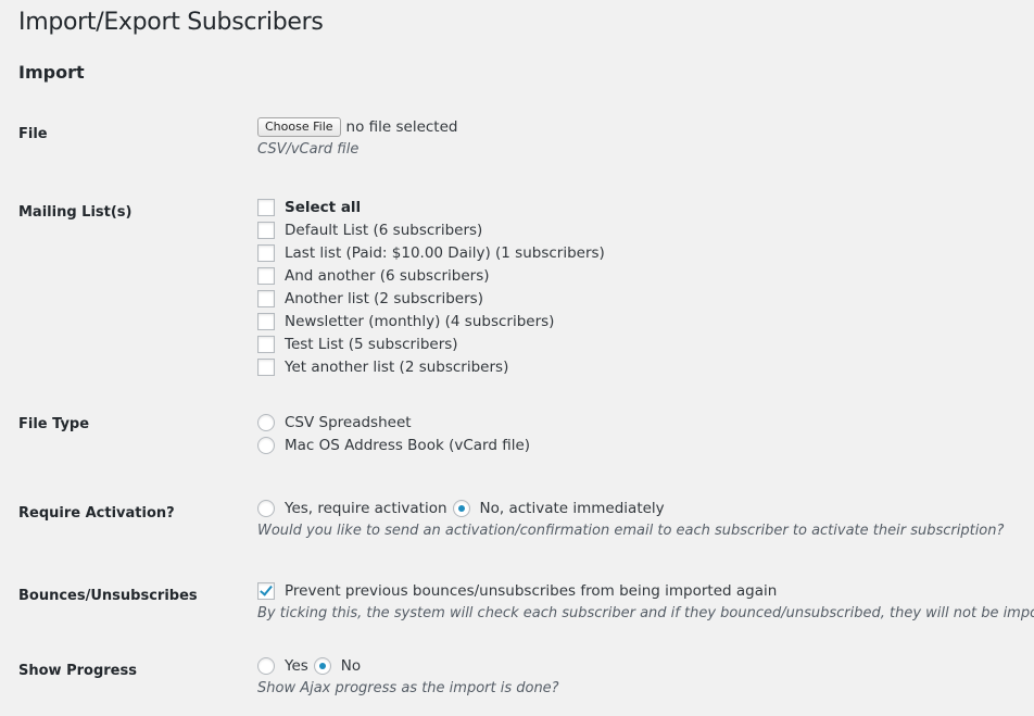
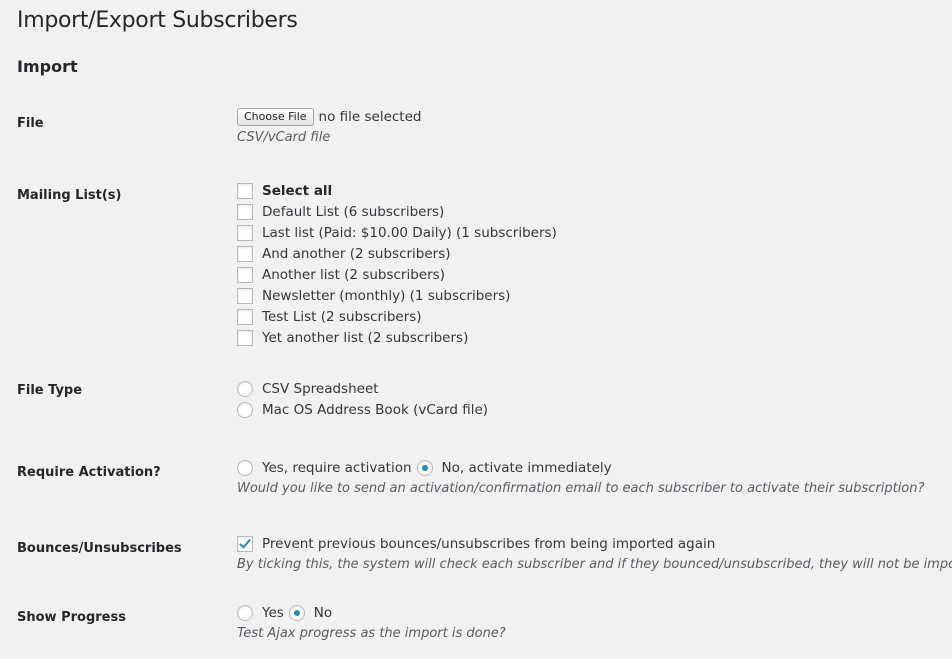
  Import/Export Subscribers
  Import
  File
  Choose File
  no file selected
  CSV/vCard file
  Mailing List(s)
  Select all
  Default List (6 subscribers)
  Last list (Paid: $10.00 Daily) (1 subscribers)
- And another (6 subscribers)
+ And another (2 subscribers)
  Another list (2 subscribers)
- Newsletter (monthly) (4 subscribers)
+ Newsletter (monthly) (1 subscribers)
- Test List (5 subscribers)
+ Test List (2 subscribers)
  Yet another list (2 subscribers)
  File Type
  CSV Spreadsheet
  Mac OS Address Book (vCard file)
  Require Activation?
  Yes, require activation
  No, activate immediately
  Would you like to send an activation/confirmation email to each subscriber to activate their subscription?
  Bounces/Unsubscribes
  Prevent previous bounces/unsubscribes from being imported again
  By ticking this, the system will check each subscriber and if they bounced/unsubscribed, they will not be imp
  Show Progress
  Yes
  No
- Show Ajax progress as the import is done?
+ Test Ajax progress as the import is done?
